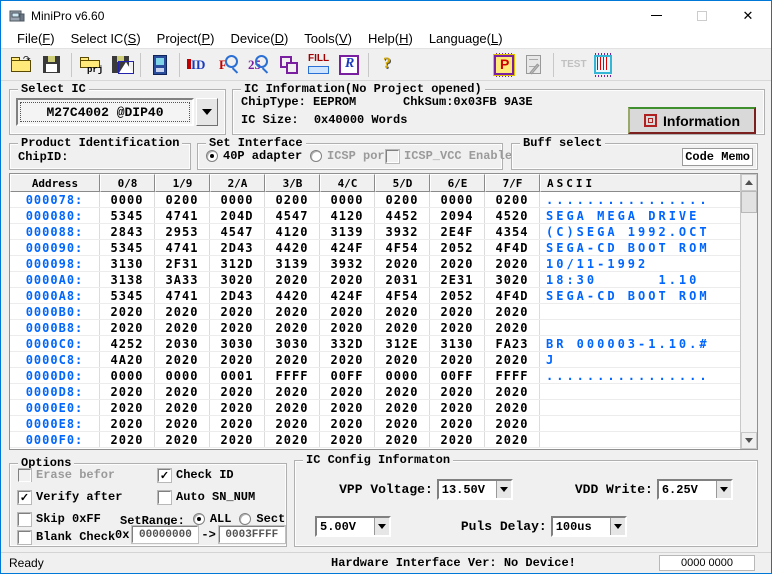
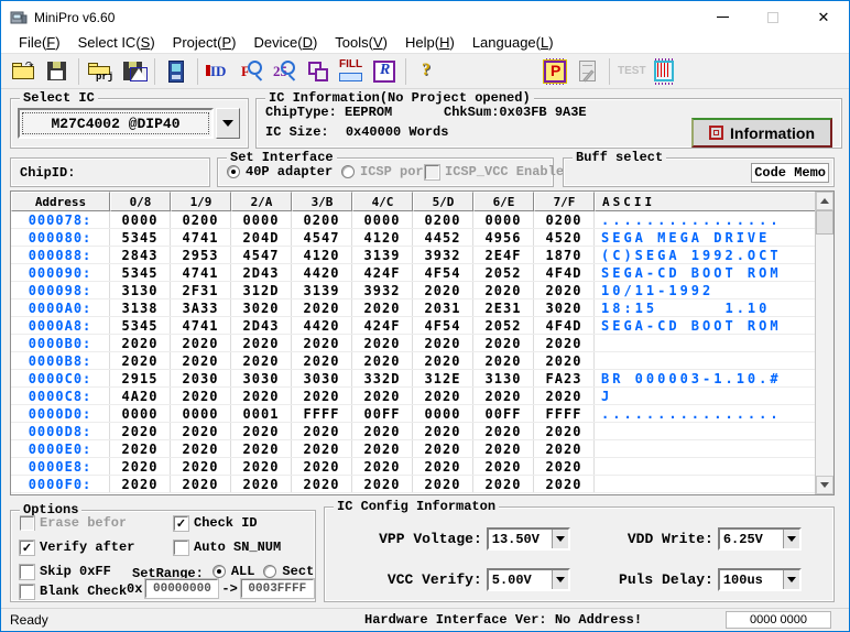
  MiniPro v6.60
  ✕
  File(F)
  Select IC(S)
  Project(P)
  Device(D)
  Tools(V)
  Help(H)
  Language(L)
  ↷
  prj
  ID
  F
  25
  FILL
  R
  ?
  P
  TEST
  Select IC
  M27C4002 @DIP40
  IC Information(No Project opened)
  ChipType: EEPROM
  ChkSum:0x03FB 9A3E
  IC Size: 0x40000 Words
  Information
- Product Identification
  ChipID:
  Set Interface
  40P adapter
  ICSP por
  ICSP_VCC Enable
  Buff select
  Code Memo
  Address
  0/8
  1/9
  2/A
  3/B
  4/C
  5/D
  6/E
  7/F
  ASCII
  000078:
  0000
  0200
  0000
  0200
  0000
  0200
  0000
  0200
  ................
  000080:
  5345
  4741
  204D
  4547
  4120
  4452
- 2094
+ 4956
  4520
  SEGA MEGA DRIVE
  000088:
  2843
  2953
  4547
  4120
  3139
  3932
  2E4F
- 4354
+ 1870
  (C)SEGA 1992.OCT
  000090:
  5345
  4741
  2D43
  4420
  424F
  4F54
  2052
  4F4D
  SEGA-CD BOOT ROM
  000098:
  3130
  2F31
  312D
  3139
  3932
  2020
  2020
  2020
  10/11-1992
  0000A0:
  3138
  3A33
  3020
  2020
  2020
  2031
  2E31
  3020
- 18:30 1.10
+ 18:15 1.10
  0000A8:
  5345
  4741
  2D43
  4420
  424F
  4F54
  2052
  4F4D
  SEGA-CD BOOT ROM
  0000B0:
  2020
  2020
  2020
  2020
  2020
  2020
  2020
  2020
  0000B8:
  2020
  2020
  2020
  2020
  2020
  2020
  2020
  2020
  0000C0:
- 4252
+ 2915
  2030
  3030
  3030
  332D
  312E
  3130
  FA23
  BR 000003-1.10.#
  0000C8:
  4A20
  2020
  2020
  2020
  2020
  2020
  2020
  2020
  J
  0000D0:
  0000
  0000
  0001
  FFFF
  00FF
  0000
  00FF
  FFFF
  ................
  0000D8:
  2020
  2020
  2020
  2020
  2020
  2020
  2020
  2020
  0000E0:
  2020
  2020
  2020
  2020
  2020
  2020
  2020
  2020
  0000E8:
  2020
  2020
  2020
  2020
  2020
  2020
  2020
  2020
  0000F0:
  2020
  2020
  2020
  2020
  2020
  2020
  2020
  2020
  Options
  Erase befor
  ✓
  Check ID
  ✓
  Verify after
  Auto SN_NUM
  Skip 0xFF
  SetRange:
  ALL
  Sect
  Blank Check
  0x
  00000000
  ->
  0003FFFF
  IC Config Informaton
  VPP Voltage:
  13.50V
  VDD Write:
  6.25V
+ VCC Verify:
  5.00V
  Puls Delay:
  100us
  Ready
- Hardware Interface Ver: No Device!
+ Hardware Interface Ver: No Address!
  0000 0000
